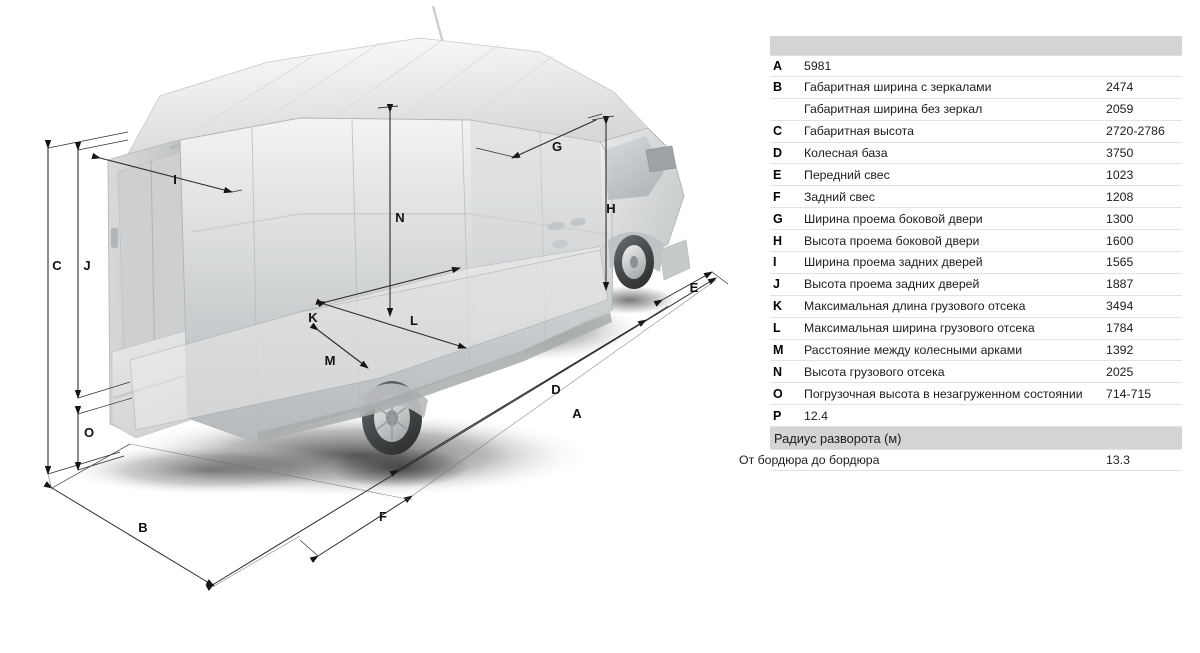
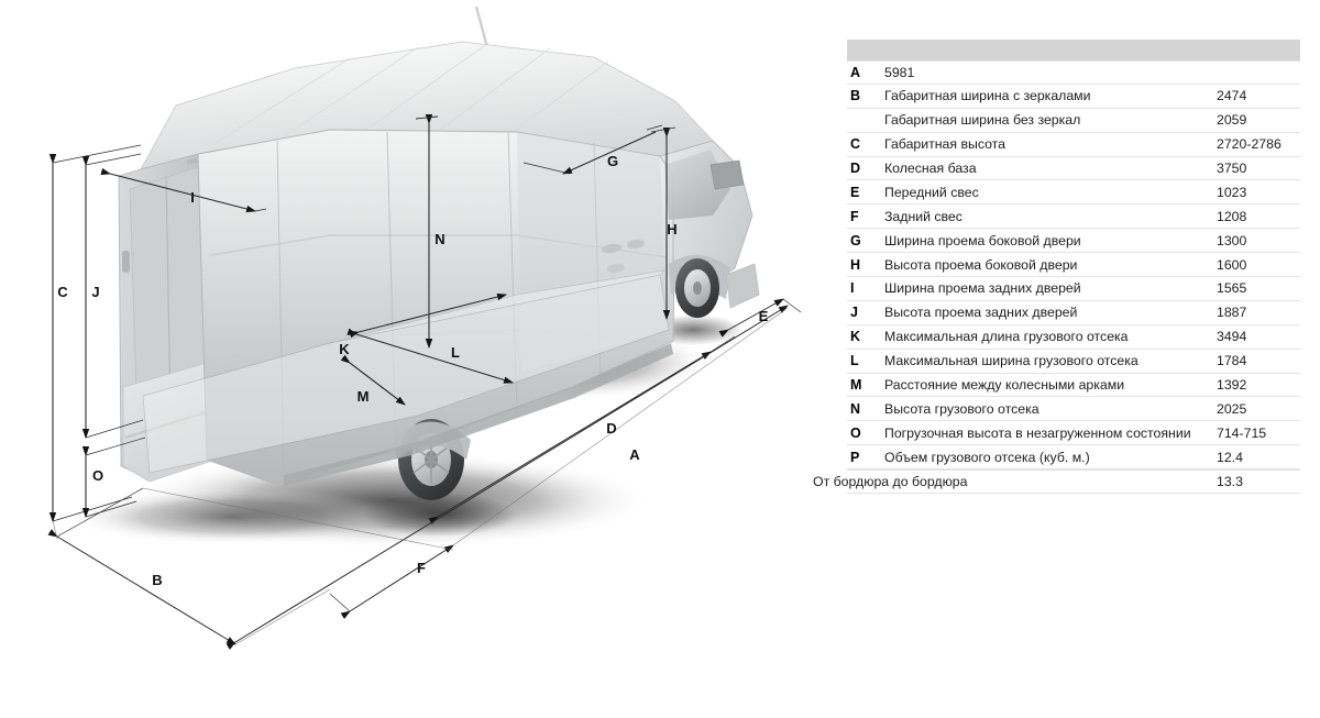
  A
  B
  C
  D
  E
  F
  G
  H
  I
  J
  K
  L
  M
  N
  O
  A
  5981
  B
  Габаритная ширина с зеркалами
  2474
  Габаритная ширина без зеркал
  2059
  C
  Габаритная высота
  2720-2786
  D
  Колесная база
  3750
  E
  Передний свес
  1023
  F
  Задний свес
  1208
  G
  Ширина проема боковой двери
  1300
  H
  Высота проема боковой двери
  1600
  I
  Ширина проема задних дверей
  1565
  J
  Высота проема задних дверей
  1887
  K
  Максимальная длина грузового отсека
  3494
  L
  Максимальная ширина грузового отсека
  1784
  M
  Расстояние между колесными арками
  1392
  N
  Высота грузового отсека
  2025
  O
  Погрузочная высота в незагруженном состоянии
  714-715
  P
+ Объем грузового отсека (куб. м.)
  12.4
- Радиус разворота (м)
  От бордюра до бордюра
  13.3
